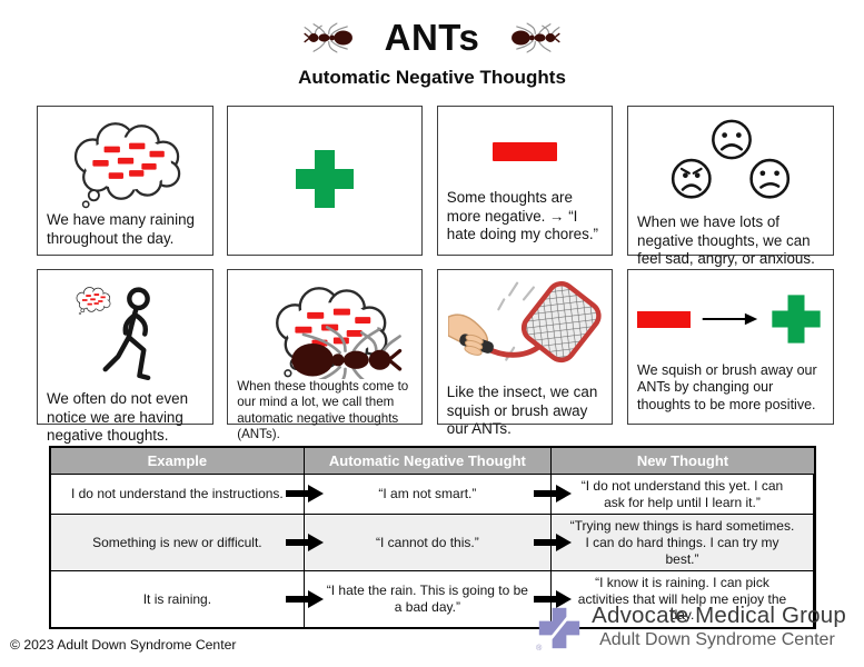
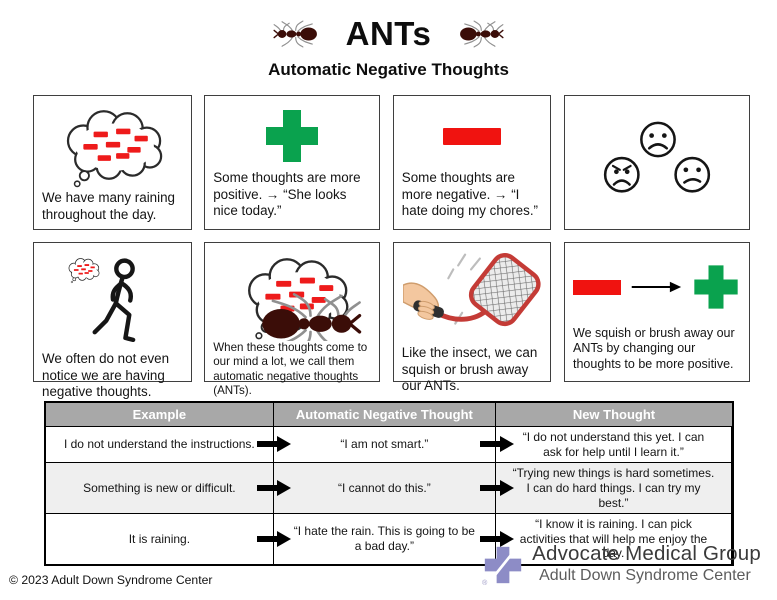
  ANTs
  Automatic Negative Thoughts
  We have many raining throughout the day.
+ Some thoughts are more positive. → “She looks nice today.”
  Some thoughts are more negative. → “I hate doing my chores.”
- When we have lots of negative thoughts, we can feel sad, angry, or anxious.
  We often do not even notice we are having negative thoughts.
  When these thoughts come to our mind a lot, we call them automatic negative thoughts (ANTs).
  Like the insect, we can squish or brush away our ANTs.
  We squish or brush away our ANTs by changing our thoughts to be more positive.
  Example
  Automatic Negative Thought
  New Thought
  I do not understand the instructions.
  “I am not smart.”
  “I do not understand this yet. I can ask for help until I learn it.”
  Something is new or difficult.
  “I cannot do this.”
  “Trying new things is hard sometimes. I can do hard things. I can try my best.”
  It is raining.
  “I hate the rain. This is going to be a bad day.”
  “I know it is raining. I can pick activities that will help me enjoy the day.
  © 2023 Adult Down Syndrome Center
  Advocate Medical Group
  Adult Down Syndrome Center
